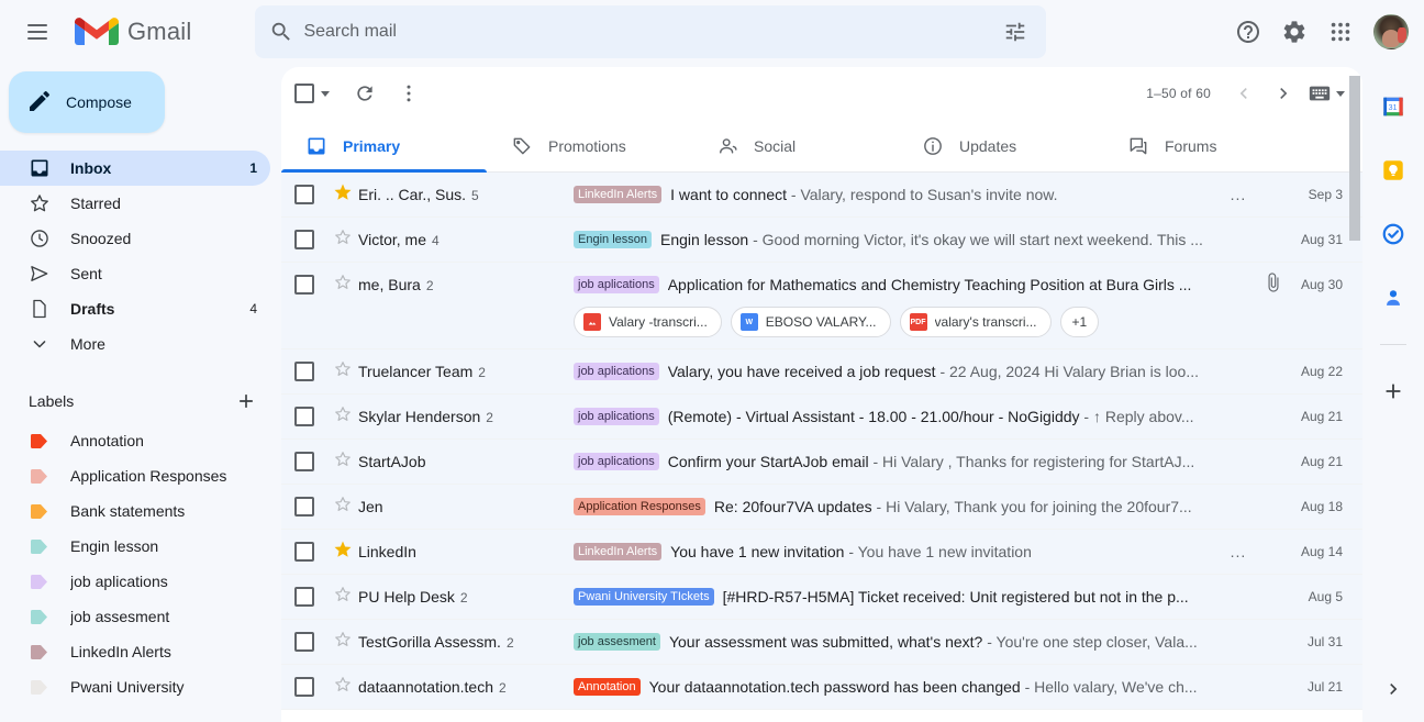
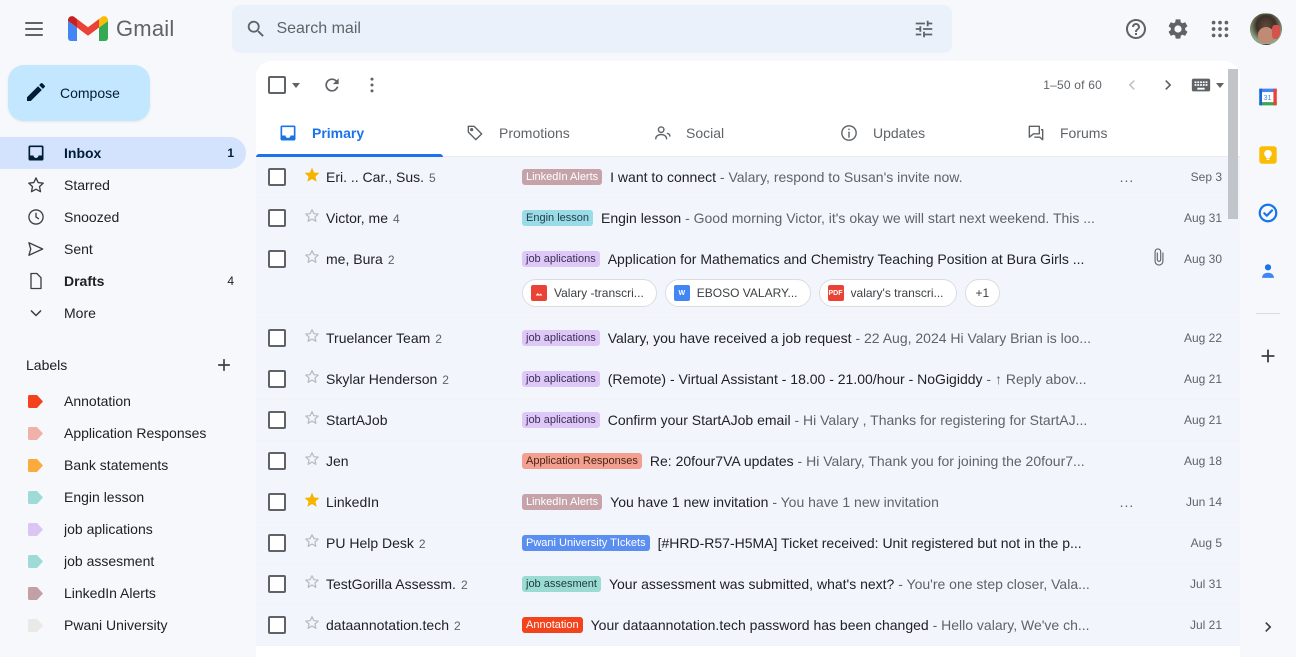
  Gmail
  Search mail
  Compose
  Inbox
  1
  Starred
  Snoozed
  Sent
  Drafts
  4
  More
  Labels
  Annotation
  Application Responses
  Bank statements
  Engin lesson
  job aplications
  job assesment
  LinkedIn Alerts
  Pwani University
  1–50 of 60
  Primary
  Promotions
  Social
  Updates
  Forums
  Eri. .. Car., Sus.
  5
  LinkedIn Alerts
  I want to connect - Valary, respond to Susan's invite now.
  ...
  Sep 3
  Victor, me
  4
  Engin lesson
  Engin lesson - Good morning Victor, it's okay we will start next weekend. This ...
  Aug 31
  me, Bura
  2
  job aplications
  Application for Mathematics and Chemistry Teaching Position at Bura Girls ...
  Aug 30
  Valary -transcri...
  EBOSO VALARY...
  valary's transcri...
  +1
  Truelancer Team
  2
  job aplications
  Valary, you have received a job request - 22 Aug, 2024 Hi Valary Brian is loo...
  Aug 22
  Skylar Henderson
  2
  job aplications
  (Remote) - Virtual Assistant - 18.00 - 21.00/hour - NoGigiddy - ↑ Reply abov...
  Aug 21
  StartAJob
  job aplications
  Confirm your StartAJob email - Hi Valary , Thanks for registering for StartAJ...
  Aug 21
  Jen
  Application Responses
  Re: 20four7VA updates - Hi Valary, Thank you for joining the 20four7...
  Aug 18
  LinkedIn
  LinkedIn Alerts
  You have 1 new invitation - You have 1 new invitation
  ...
- Aug 14
+ Jun 14
  PU Help Desk
  2
  Pwani University TIckets
  [#HRD-R57-H5MA] Ticket received: Unit registered but not in the p...
  Aug 5
  TestGorilla Assessm.
  2
  job assesment
  Your assessment was submitted, what's next? - You're one step closer, Vala...
  Jul 31
  dataannotation.tech
  2
  Annotation
  Your dataannotation.tech password has been changed - Hello valary, We've ch...
  Jul 21
  31
